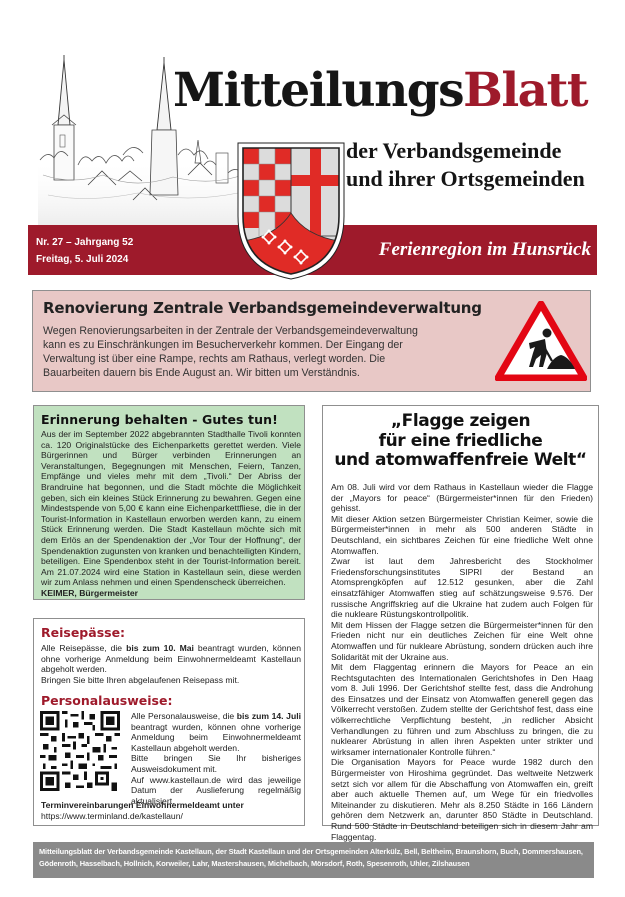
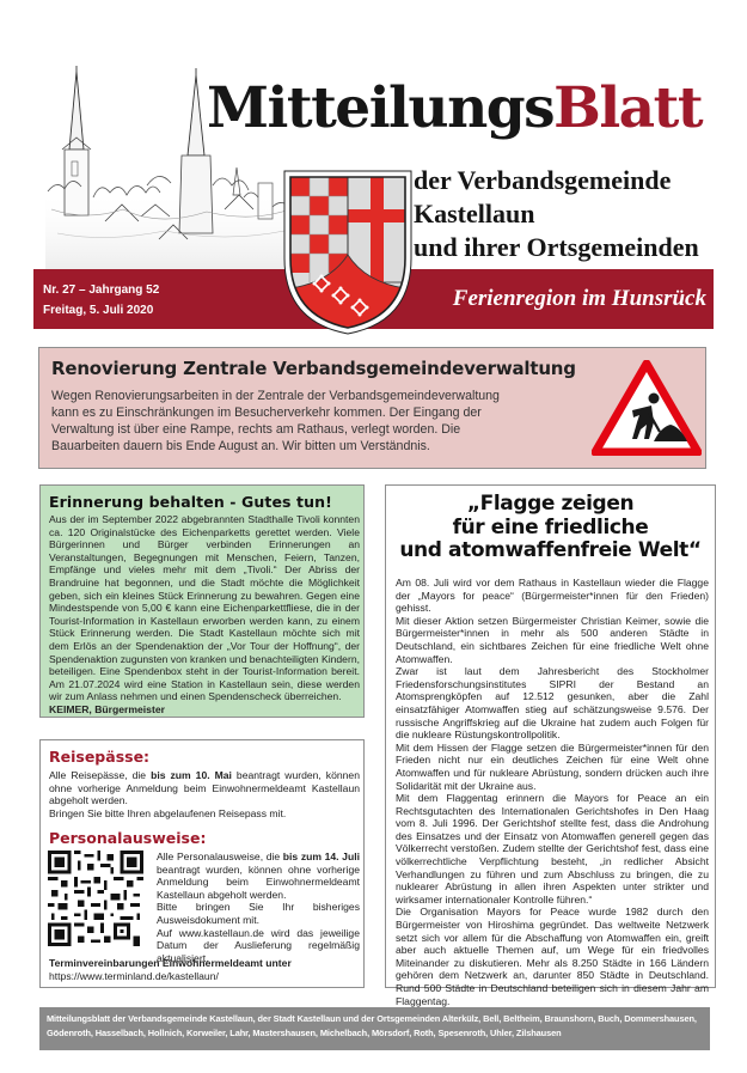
  MitteilungsBlatt
  der Verbandsgemeinde
+ Kastellaun
  und ihrer Ortsgemeinden
  Nr. 27 – Jahrgang 52
- Freitag, 5. Juli 2024
+ Freitag, 5. Juli 2020
  Ferienregion im Hunsrück
  Renovierung Zentrale Verbandsgemeindeverwaltung
  Wegen Renovierungsarbeiten in der Zentrale der Verbandsgemeindeverwaltung kann es zu Einschränkungen im Besucherverkehr kommen. Der Eingang der Verwaltung ist über eine Rampe, rechts am Rathaus, verlegt worden. Die Bauarbeiten dauern bis Ende August an. Wir bitten um Verständnis.
  Erinnerung behalten - Gutes tun!
  Aus der im September 2022 abgebrannten Stadthalle Tivoli konnten ca. 120 Originalstücke des Eichenparketts gerettet werden. Viele Bürgerinnen und Bürger verbinden Erinnerungen an Veranstaltungen, Begegnungen mit Menschen, Feiern, Tanzen, Empfänge und vieles mehr mit dem „Tivoli.“ Der Abriss der Brandruine hat begonnen, und die Stadt möchte die Möglichkeit geben, sich ein kleines Stück Erinnerung zu bewahren. Gegen eine Mindestspende von 5,00 € kann eine Eichenparkettfliese, die in der Tourist-Information in Kastellaun erworben werden kann, zu einem Stück Erinnerung werden. Die Stadt Kastellaun möchte sich mit dem Erlös an der Spendenaktion der „Vor Tour der Hoffnung“, der Spendenaktion zugunsten von kranken und benachteiligten Kindern, beteiligen. Eine Spendenbox steht in der Tourist-Information bereit. Am 21.07.2024 wird eine Station in Kastellaun sein, diese werden wir zum Anlass nehmen und einen Spendenscheck überreichen.
  KEIMER, Bürgermeister
  Reisepässe:
  Alle Reisepässe, die bis zum 10. Mai beantragt wurden, können ohne vorherige Anmeldung beim Einwohnermeldeamt Kastellaun abgeholt werden.
  Bringen Sie bitte Ihren abgelaufenen Reisepass mit.
  Personalausweise:
  Alle Personalausweise, die bis zum 14. Juli beantragt wurden, können ohne vorherige Anmeldung beim Einwohnermeldeamt Kastellaun abgeholt werden.
  Bitte bringen Sie Ihr bisheriges Ausweisdokument mit.
  Auf www.kastellaun.de wird das jeweilige Datum der Auslieferung regelmäßig aktualisiert.
  Terminvereinbarungen Einwohnermeldeamt unter
  https://www.terminland.de/kastellaun/
  „Flagge zeigen
  für eine friedliche
  und atomwaffenfreie Welt“
  Am 08. Juli wird vor dem Rathaus in Kastellaun wieder die Flagge der „Mayors for peace“ (Bürgermeister*innen für den Frieden) gehisst.
  Mit dieser Aktion setzen Bürgermeister Christian Keimer, sowie die Bürgermeister*innen in mehr als 500 anderen Städte in Deutschland, ein sichtbares Zeichen für eine friedliche Welt ohne Atomwaffen.
  Zwar ist laut dem Jahresbericht des Stockholmer Friedensforschungsinstitutes SIPRI der Bestand an Atomsprengköpfen auf 12.512 gesunken, aber die Zahl einsatzfähiger Atomwaffen stieg auf schätzungsweise 9.576. Der russische Angriffskrieg auf die Ukraine hat zudem auch Folgen für die nukleare Rüstungskontrollpolitik.
  Mit dem Hissen der Flagge setzen die Bürgermeister*innen für den Frieden nicht nur ein deutliches Zeichen für eine Welt ohne Atomwaffen und für nukleare Abrüstung, sondern drücken auch ihre Solidarität mit der Ukraine aus.
  Mit dem Flaggentag erinnern die Mayors for Peace an ein Rechtsgutachten des Internationalen Gerichtshofes in Den Haag vom 8. Juli 1996. Der Gerichtshof stellte fest, dass die Androhung des Einsatzes und der Einsatz von Atomwaffen generell gegen das Völkerrecht verstoßen. Zudem stellte der Gerichtshof fest, dass eine völkerrechtliche Verpflichtung besteht, „in redlicher Absicht Verhandlungen zu führen und zum Abschluss zu bringen, die zu nuklearer Abrüstung in allen ihren Aspekten unter strikter und wirksamer internationaler Kontrolle führen.“
  Die Organisation Mayors for Peace wurde 1982 durch den Bürgermeister von Hiroshima gegründet. Das weltweite Netzwerk setzt sich vor allem für die Abschaffung von Atomwaffen ein, greift aber auch aktuelle Themen auf, um Wege für ein friedvolles Miteinander zu diskutieren. Mehr als 8.250 Städte in 166 Ländern gehören dem Netzwerk an, darunter 850 Städte in Deutschland. Rund 500 Städte in Deutschland beteiligen sich in diesem Jahr am Flaggentag.
  Mitteilungsblatt der Verbandsgemeinde Kastellaun, der Stadt Kastellaun und der Ortsgemeinden Alterkülz, Bell, Beltheim, Braunshorn, Buch, Dommershausen, Gödenroth, Hasselbach, Hollnich, Korweiler, Lahr, Mastershausen, Michelbach, Mörsdorf, Roth, Spesenroth, Uhler, Zilshausen
